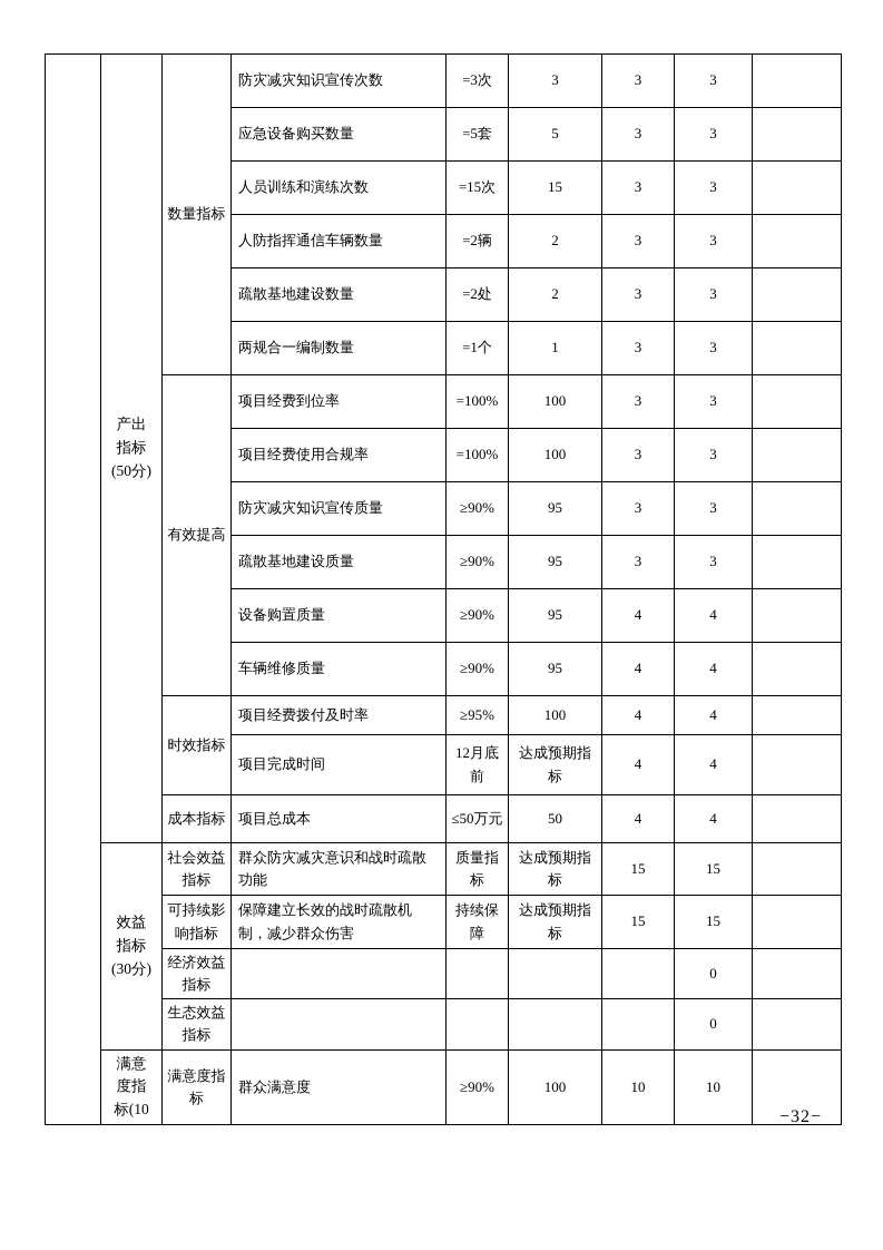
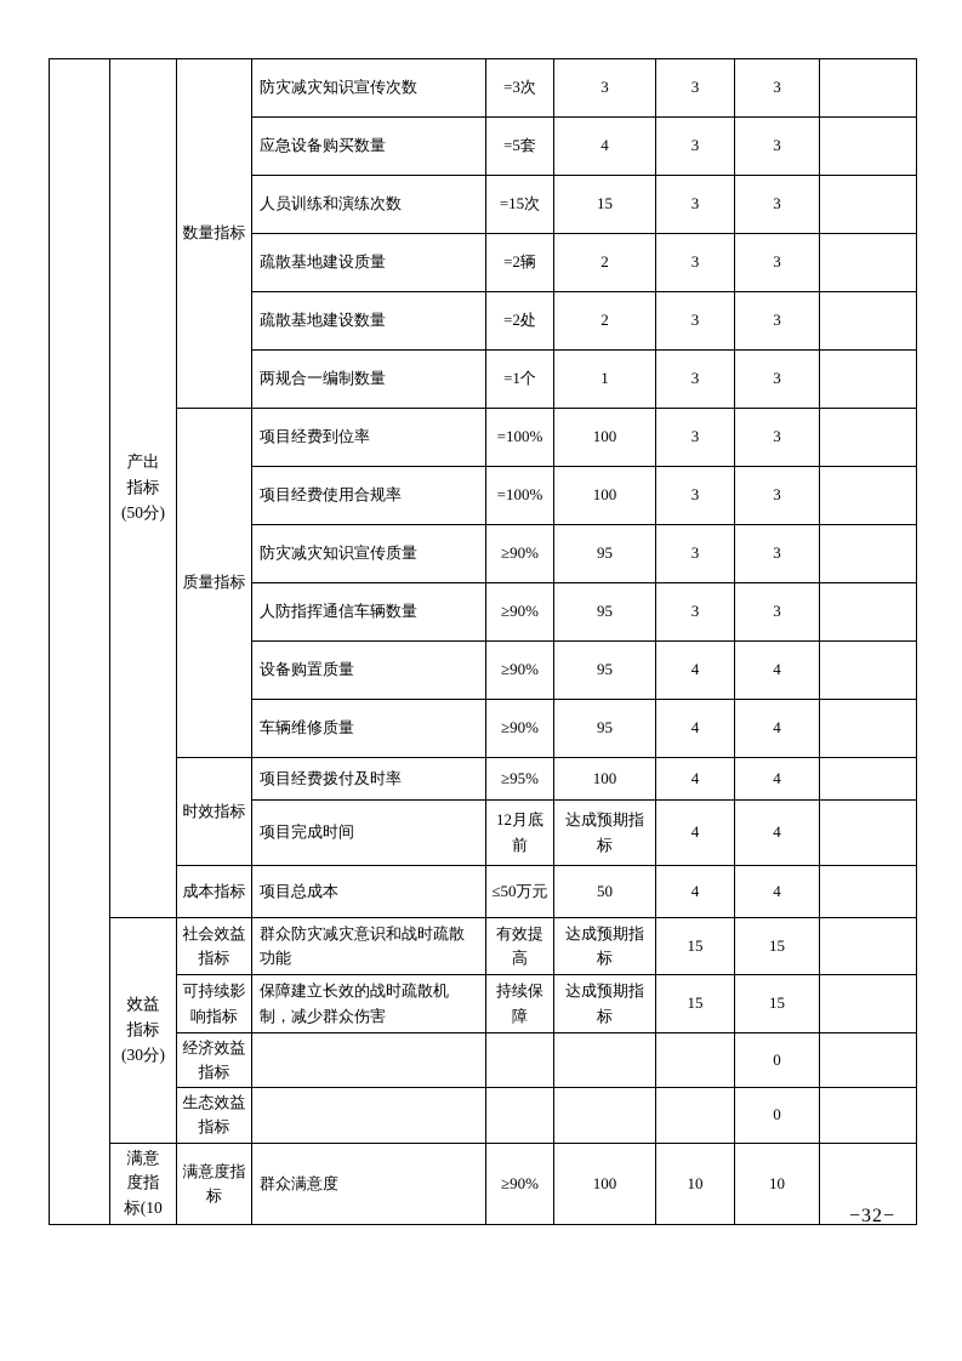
  	产出指标(50分)	数量指标	防灾减灾知识宣传次数	=3次	3	3	3
- 应急设备购买数量	=5套	5	3	3
+ 应急设备购买数量	=5套	4	3	3
  人员训练和演练次数	=15次	15	3	3
- 人防指挥通信车辆数量	=2辆	2	3	3
+ 疏散基地建设质量	=2辆	2	3	3
  疏散基地建设数量	=2处	2	3	3
  两规合一编制数量	=1个	1	3	3
- 有效提高	项目经费到位率	=100%	100	3	3
+ 质量指标	项目经费到位率	=100%	100	3	3
  项目经费使用合规率	=100%	100	3	3
  防灾减灾知识宣传质量	≥90%	95	3	3
- 疏散基地建设质量	≥90%	95	3	3
+ 人防指挥通信车辆数量	≥90%	95	3	3
  设备购置质量	≥90%	95	4	4
  车辆维修质量	≥90%	95	4	4
  时效指标	项目经费拨付及时率	≥95%	100	4	4
  项目完成时间	12月底前	达成预期指标	4	4
  成本指标	项目总成本	≤50万元	50	4	4
- 效益指标(30分)	社会效益指标	群众防灾减灾意识和战时疏散功能	质量指标	达成预期指标	15	15
+ 效益指标(30分)	社会效益指标	群众防灾减灾意识和战时疏散功能	有效提高	达成预期指标	15	15
  可持续影响指标	保障建立长效的战时疏散机制，减少群众伤害	持续保障	达成预期指标	15	15
  经济效益指标					0
  生态效益指标					0
  满意度指标(10	满意度指标	群众满意度	≥90%	100	10	10
  −32−
